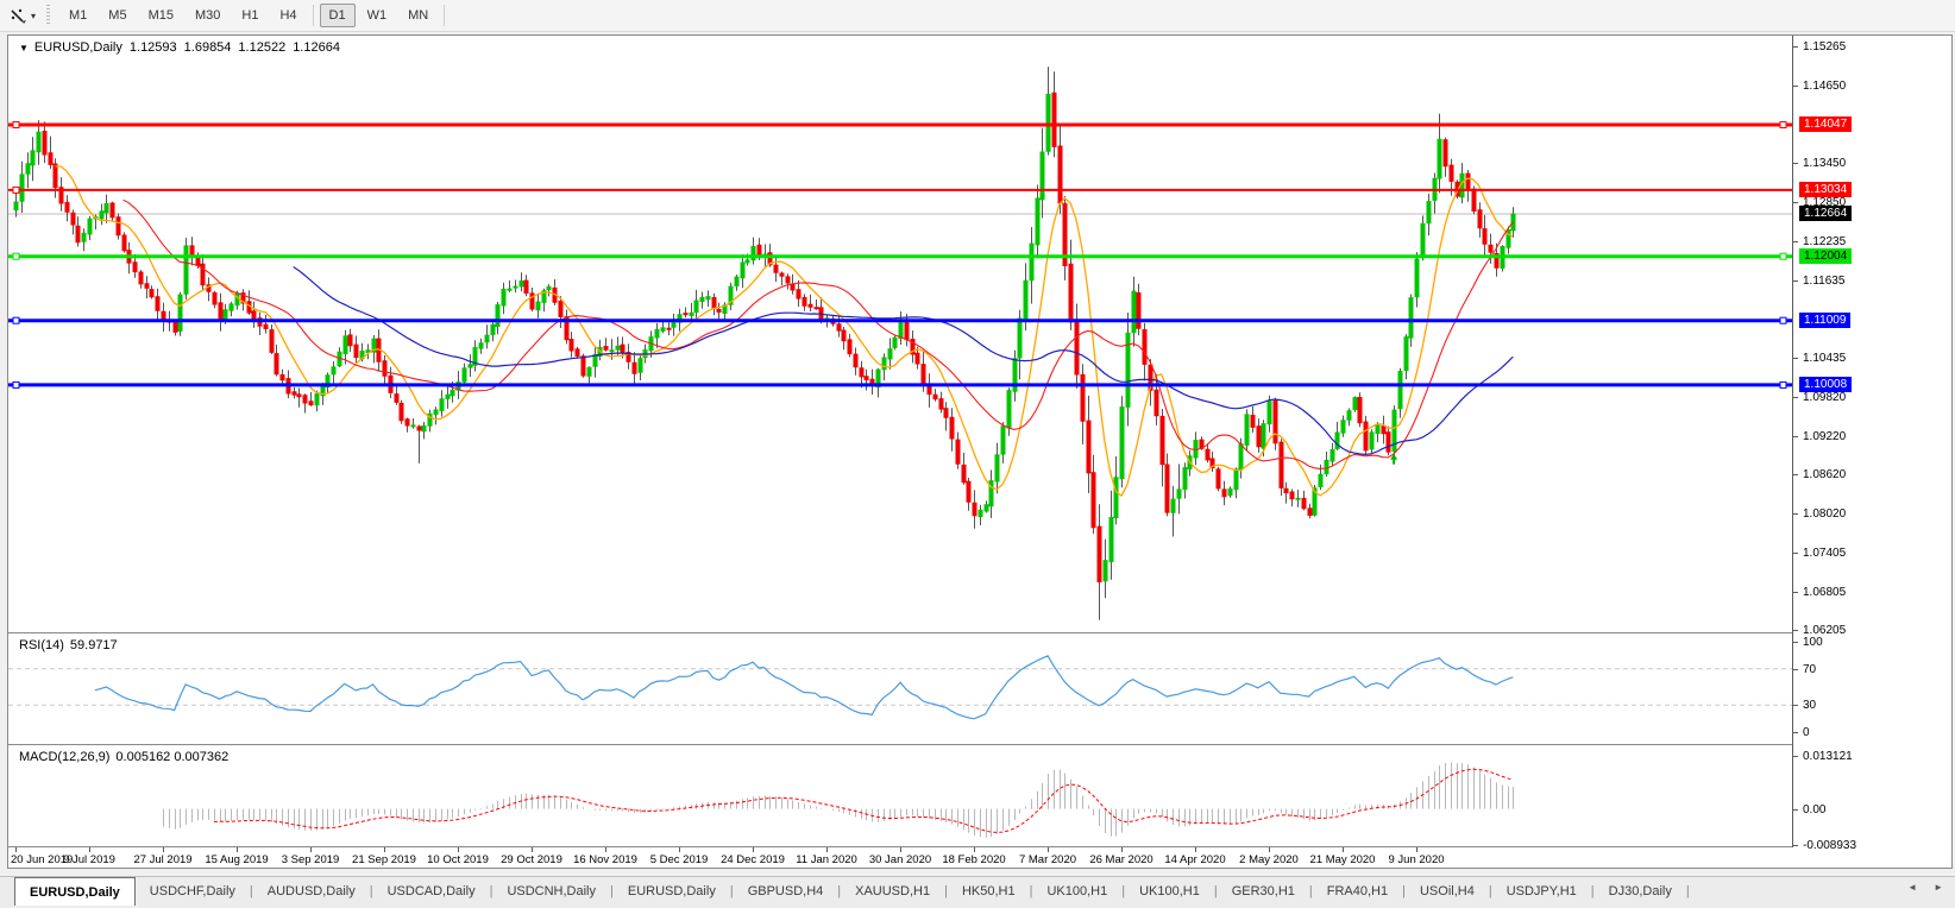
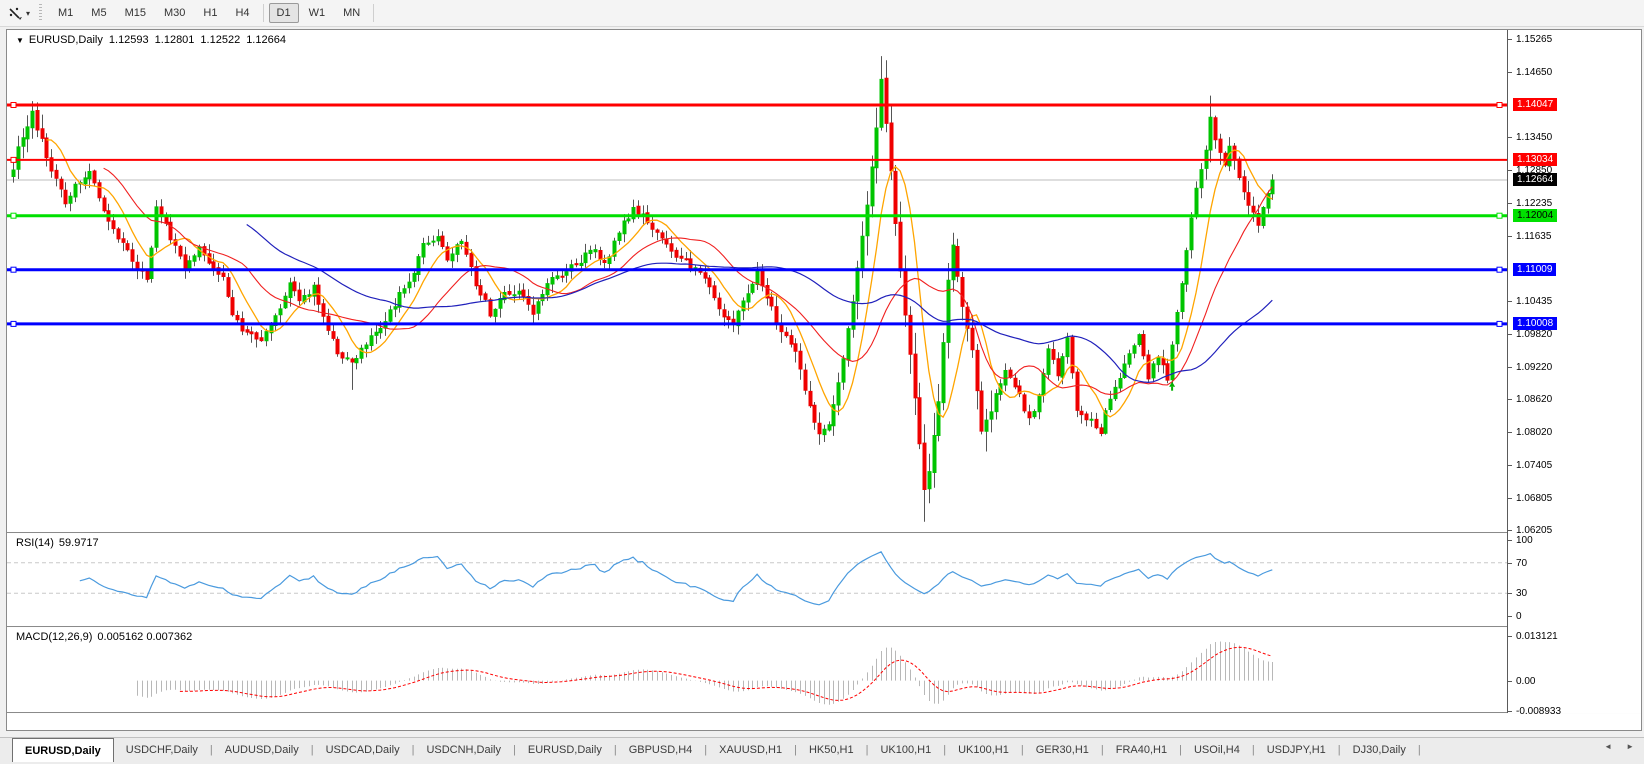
  ▾
  M1
  M5
  M15
  M30
  H1
  H4
  D1
  W1
  MN
  ▼
  EURUSD,Daily
  1.12593
- 1.69854
+ 1.12801
  1.12522
  1.12664
  RSI(14)
  59.9717
  MACD(12,26,9)
  0.005162 0.007362
  1.15265
  1.14650
  1.13450
  1.12850
  1.12235
  1.11635
  1.10435
  1.09820
  1.09220
  1.08620
  1.08020
  1.07405
  1.06805
  1.06205
  100
  70
  30
  0
  0.013121
  0.00
  -0.008933
  1.14047
  1.13034
  1.12664
  1.12004
  1.11009
  1.10008
- 20 Jun 2019
- 9 Jul 2019
- 27 Jul 2019
- 15 Aug 2019
- 3 Sep 2019
- 21 Sep 2019
- 10 Oct 2019
- 29 Oct 2019
- 16 Nov 2019
- 5 Dec 2019
- 24 Dec 2019
- 11 Jan 2020
- 30 Jan 2020
- 18 Feb 2020
- 7 Mar 2020
- 26 Mar 2020
- 14 Apr 2020
- 2 May 2020
- 21 May 2020
- 9 Jun 2020
  EURUSD,Daily
  USDCHF,Daily
  |
  AUDUSD,Daily
  |
  USDCAD,Daily
  |
  USDCNH,Daily
  |
  EURUSD,Daily
  |
  GBPUSD,H4
  |
  XAUUSD,H1
  |
  HK50,H1
  |
  UK100,H1
  |
  UK100,H1
  |
  GER30,H1
  |
  FRA40,H1
  |
  USOil,H4
  |
  USDJPY,H1
  |
  DJ30,Daily
  |
  ◄
  ►
